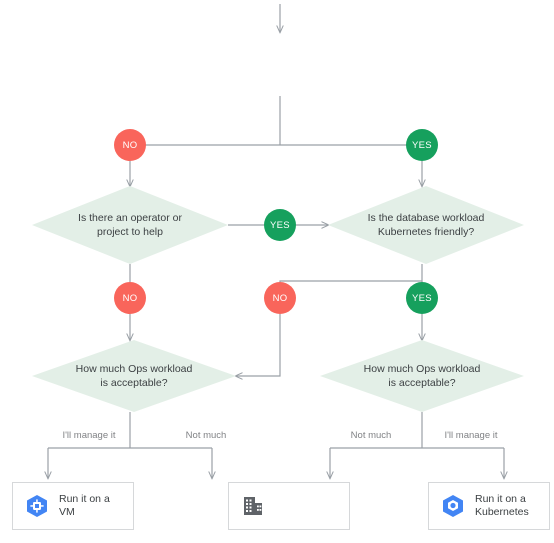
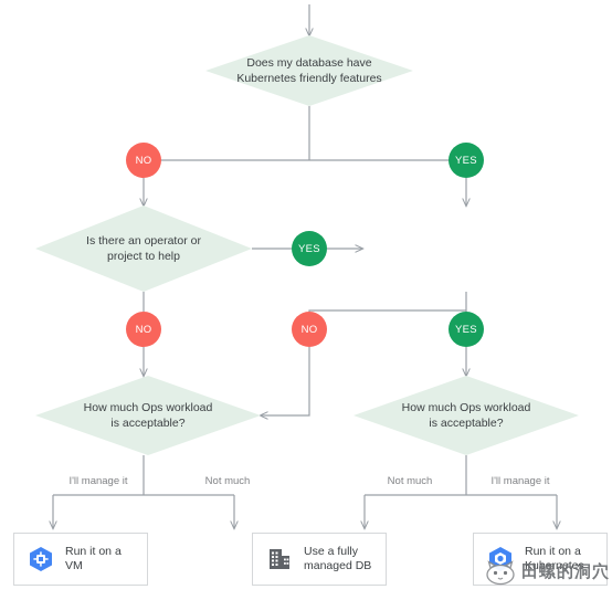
+ Does my database have
+ Kubernetes friendly features
  Is there an operator or
  project to help
- Is the database workload
- Kubernetes friendly?
  How much Ops workload
  is acceptable?
  How much Ops workload
  is acceptable?
  NO
  YES
  YES
  NO
  NO
  YES
  I'll manage it
  Not much
  Not much
  I'll manage it
  Run it on a
  VM
+ Use a fully
+ managed DB
  Run it on a
  Kubernetes
+ 田螺的洞穴
